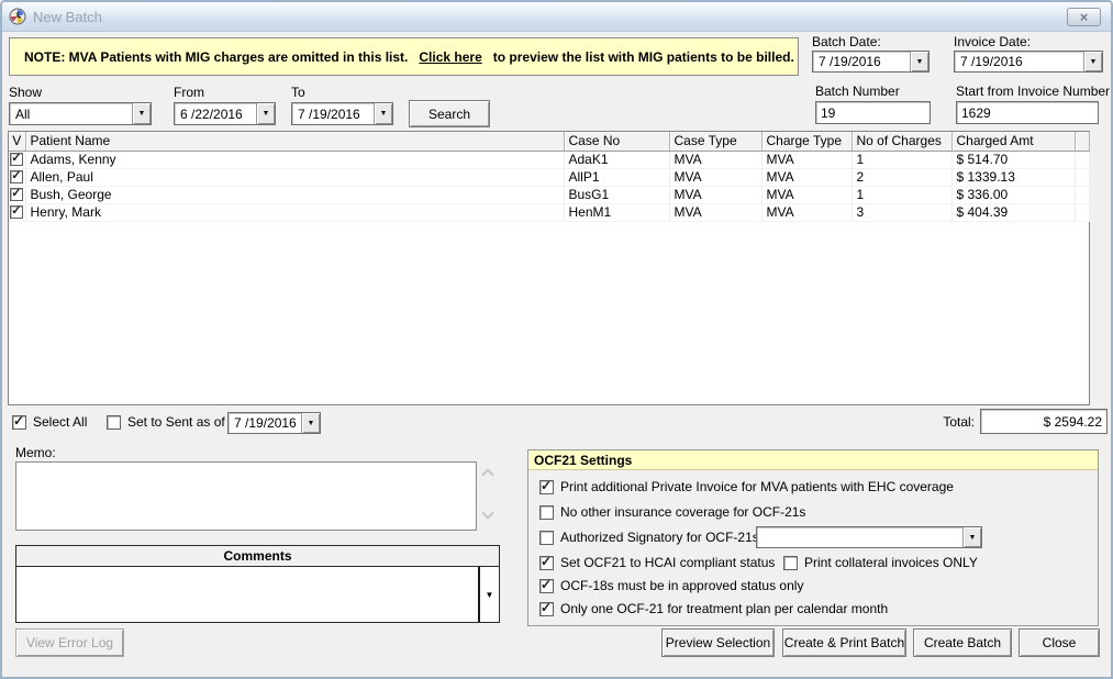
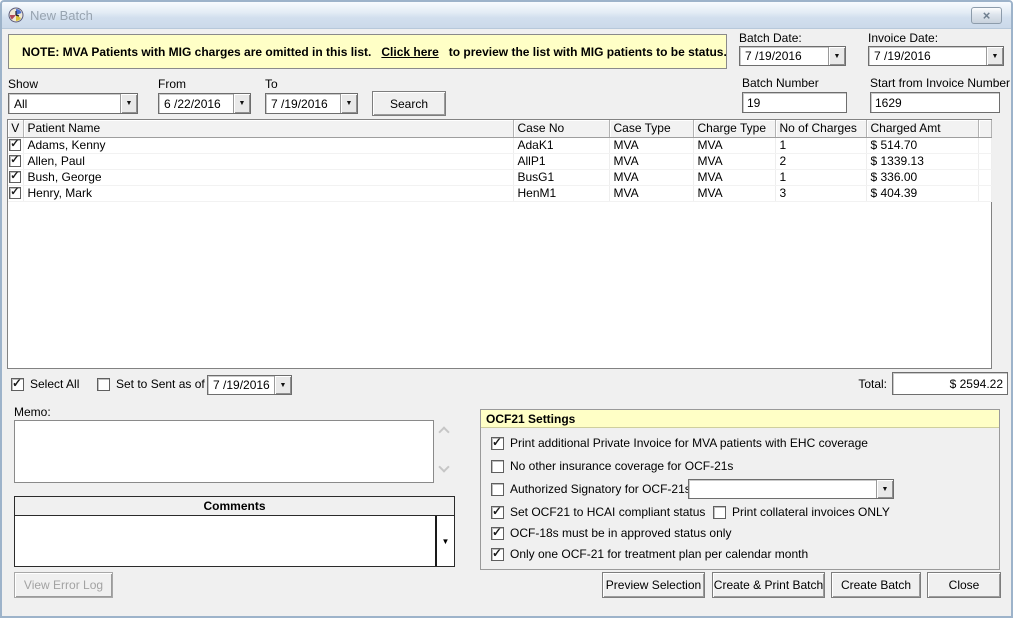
  New Batch
  ×
  NOTE: MVA Patients with MIG charges are omitted in this list.
  Click here
- to preview the list with MIG patients to be billed.
+ to preview the list with MIG patients to be status.
  Batch Date:
  7 /19/2016
  Invoice Date:
  7 /19/2016
  Show
  All
  From
  6 /22/2016
  To
  7 /19/2016
  Search
  Batch Number
  19
  Start from Invoice Number
  1629
  V	Patient Name	Case No	Case Type	Charge Type	No of Charges	Charged Amt
  	Adams, Kenny	AdaK1	MVA	MVA	1	$ 514.70
  	Allen, Paul	AllP1	MVA	MVA	2	$ 1339.13
  	Bush, George	BusG1	MVA	MVA	1	$ 336.00
  	Henry, Mark	HenM1	MVA	MVA	3	$ 404.39
  Select All
  Set to Sent as of
  7 /19/2016
  Total:
  $ 2594.22
  Memo:
  Comments
  ▼
  OCF21 Settings
  Print additional Private Invoice for MVA patients with EHC coverage
  No other insurance coverage for OCF-21s
  Authorized Signatory for OCF-21
  Set OCF21 to HCAI compliant status
  Print collateral invoices ONLY
  OCF-18s must be in approved status only
  Only one OCF-21 for treatment plan per calendar month
  View Error Log
  Preview Selection
  Create & Print Batch
  Create Batch
  Close
